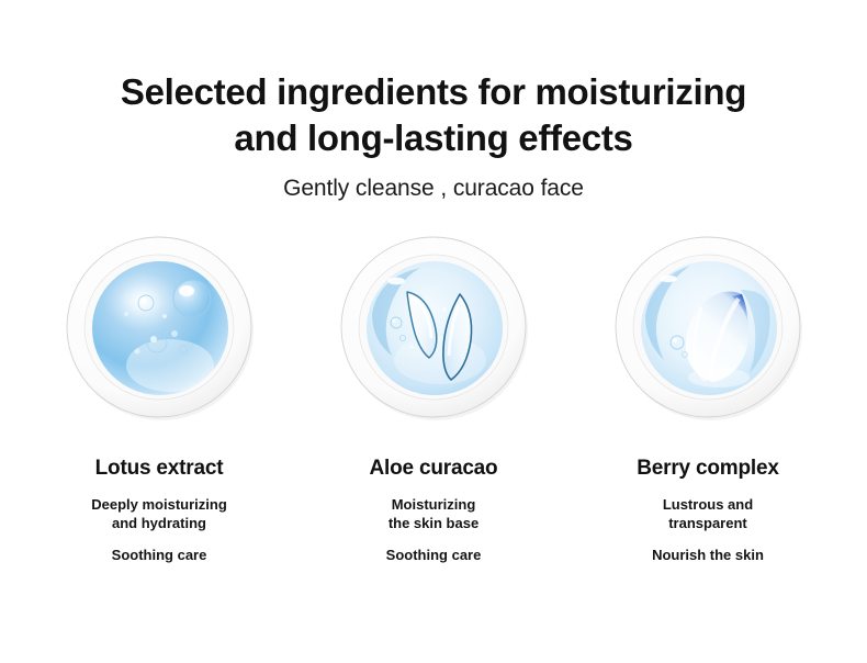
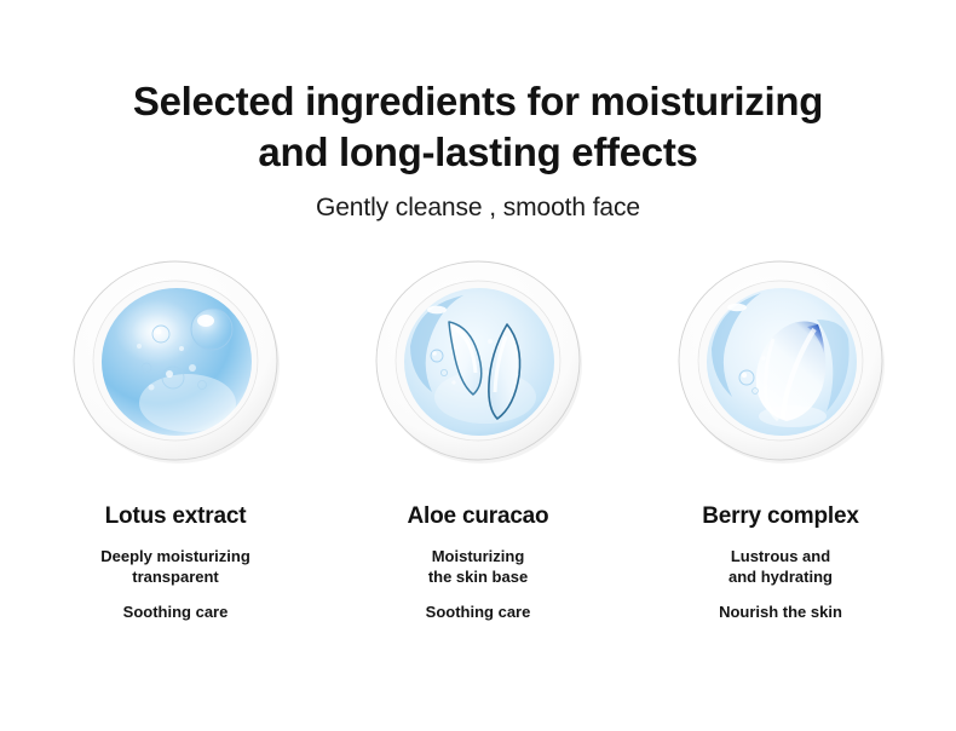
  Selected ingredients for moisturizing
  and long-lasting effects
- Gently cleanse , curacao face
+ Gently cleanse , smooth face
  Lotus extract
  Deeply moisturizing
- and hydrating
+ transparent
  Soothing care
  Aloe curacao
  Moisturizing
  the skin base
  Soothing care
  Berry complex
  Lustrous and
- transparent
+ and hydrating
  Nourish the skin
